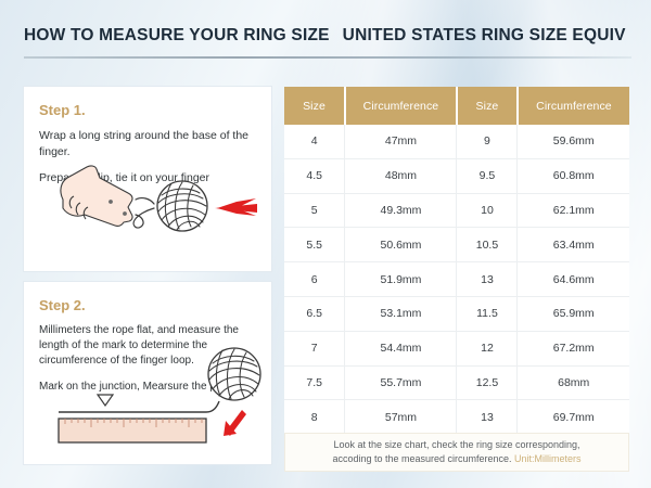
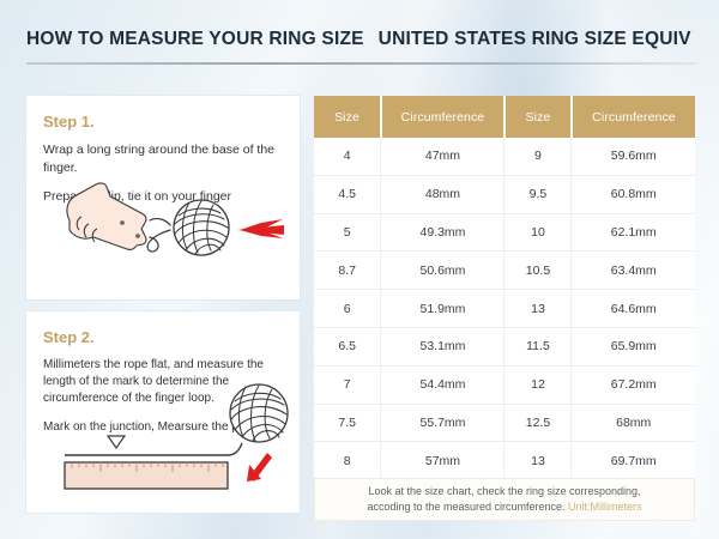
  HOW TO MEASURE YOUR RING SIZE UNITED STATES RING SIZE EQUIV
  Step 1.
  Wrap a long string around the base of the finger.
  Prepaip, tie it on your finger
  Step 2.
  Millimeters the rope flat, and measure the length of the mark to determine the circumference of the finger loop.
  Mark on the junction, Mearsure the
  Size	Circumference	Size	Circumference
  4	47mm	9	59.6mm
  4.5	48mm	9.5	60.8mm
  5	49.3mm	10	62.1mm
- 5.5	50.6mm	10.5	63.4mm
+ 8.7	50.6mm	10.5	63.4mm
  6	51.9mm	13	64.6mm
  6.5	53.1mm	11.5	65.9mm
  7	54.4mm	12	67.2mm
  7.5	55.7mm	12.5	68mm
  8	57mm	13	69.7mm
  Look at the size chart, check the ring size corresponding,
  accoding to the measured circumference. Unit:Millimeters
